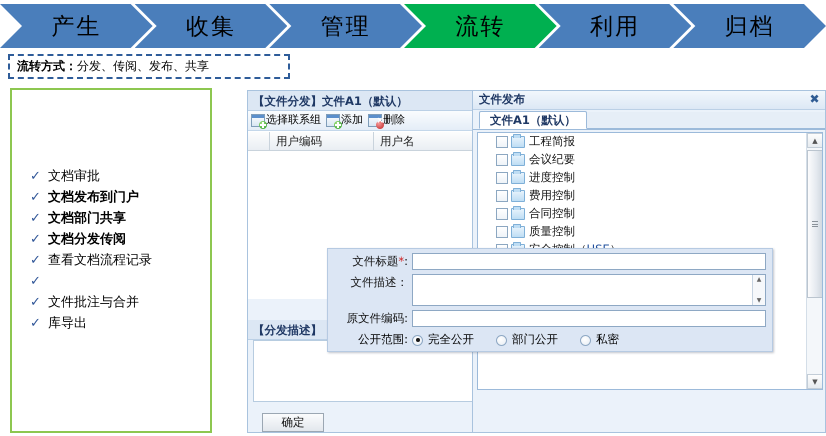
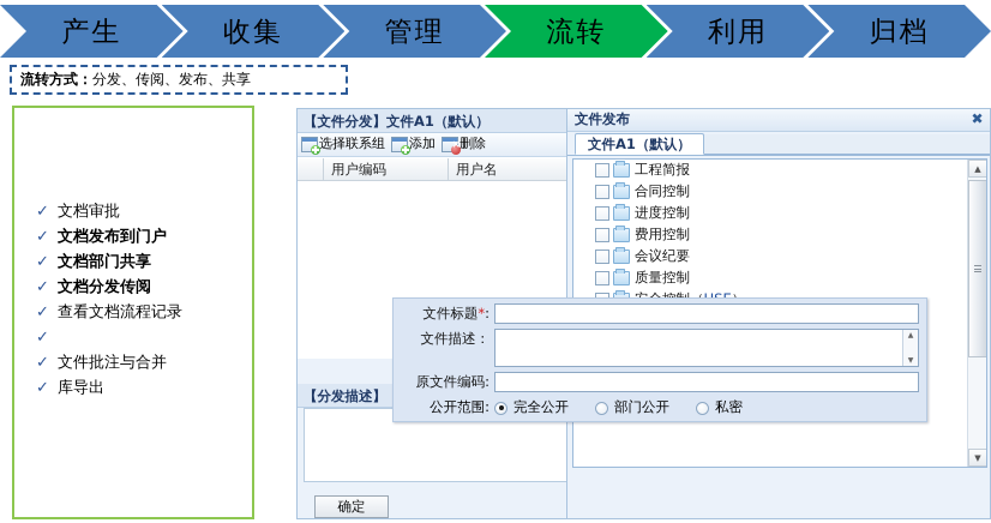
  产生
  收集
  管理
  流转
  利用
  归档
  流转方式：
  分发、传阅、发布、共享
  ✓
  文档审批
  ✓
  文档发布到门户
  ✓
  文档部门共享
  ✓
  文档分发传阅
  ✓
  查看文档流程记录
  ✓
  ✓
  文件批注与合并
  ✓
  库导出
  【文件分发】文件A1（默认）
  选择联系组
  添加
  删除
  用户编码
  用户名
  【分发描述】
  确定
  文件发布
  ✖
  文件A1（默认）
  工程简报
- 会议纪要
+ 合同控制
  进度控制
  费用控制
- 合同控制
+ 会议纪要
  质量控制
  ▲
  ▼
  文件标题*:
  文件描述：
  原文件编码:
  公开范围:
  完全公开
  部门公开
  私密
